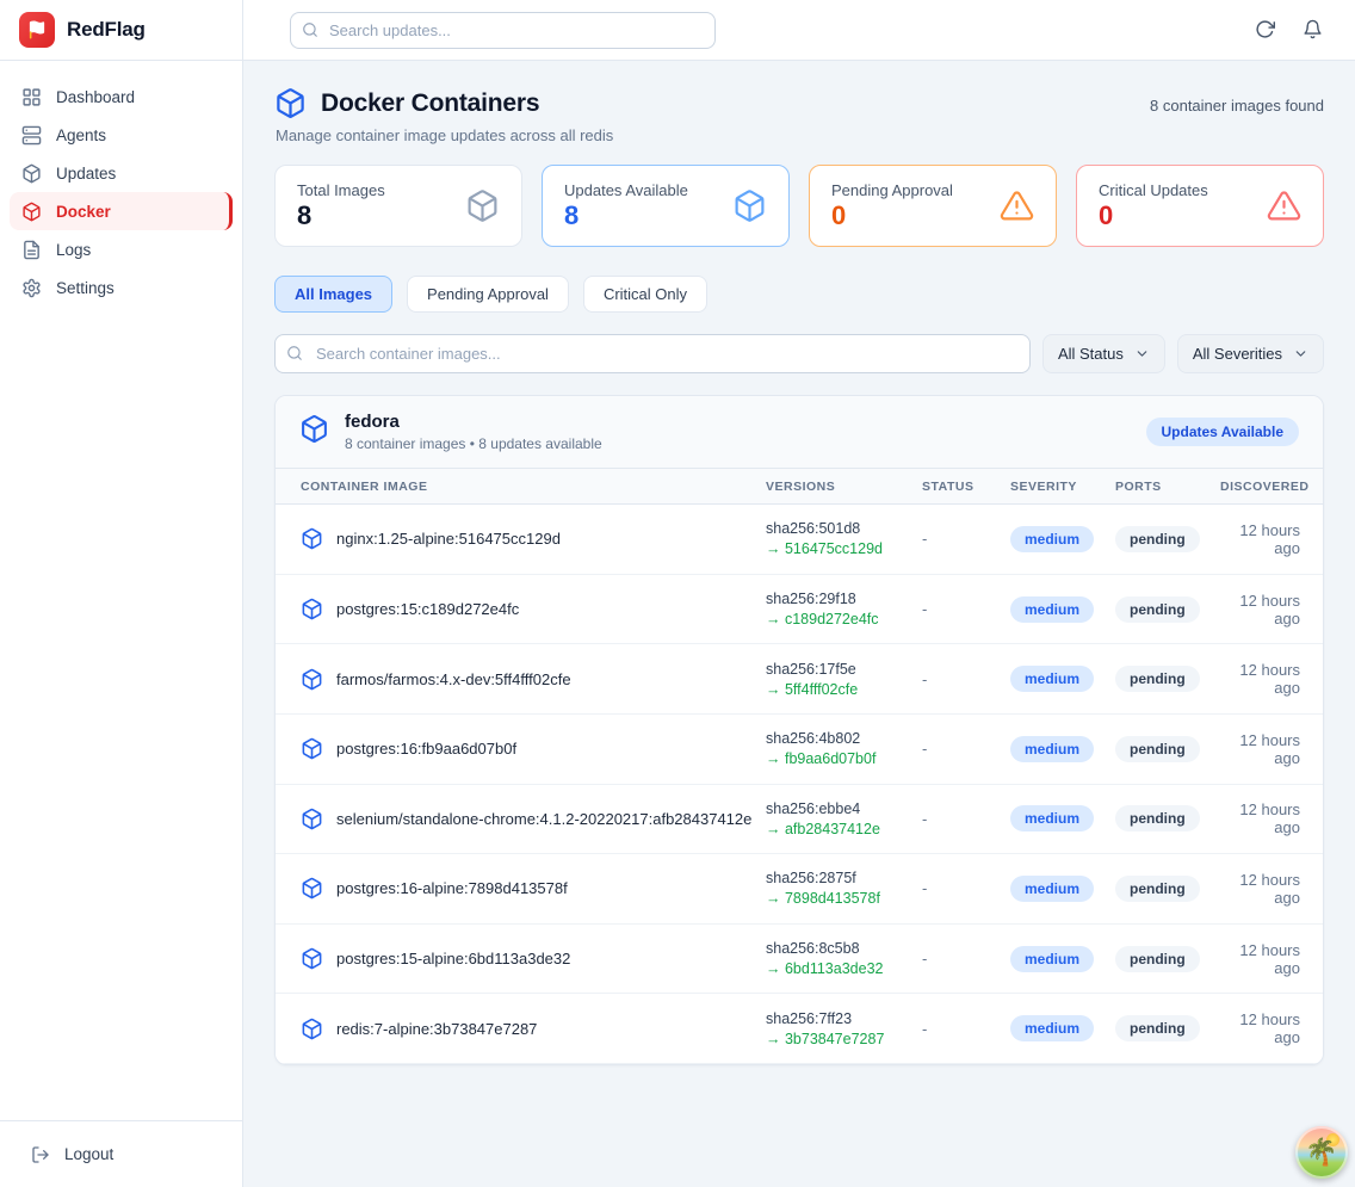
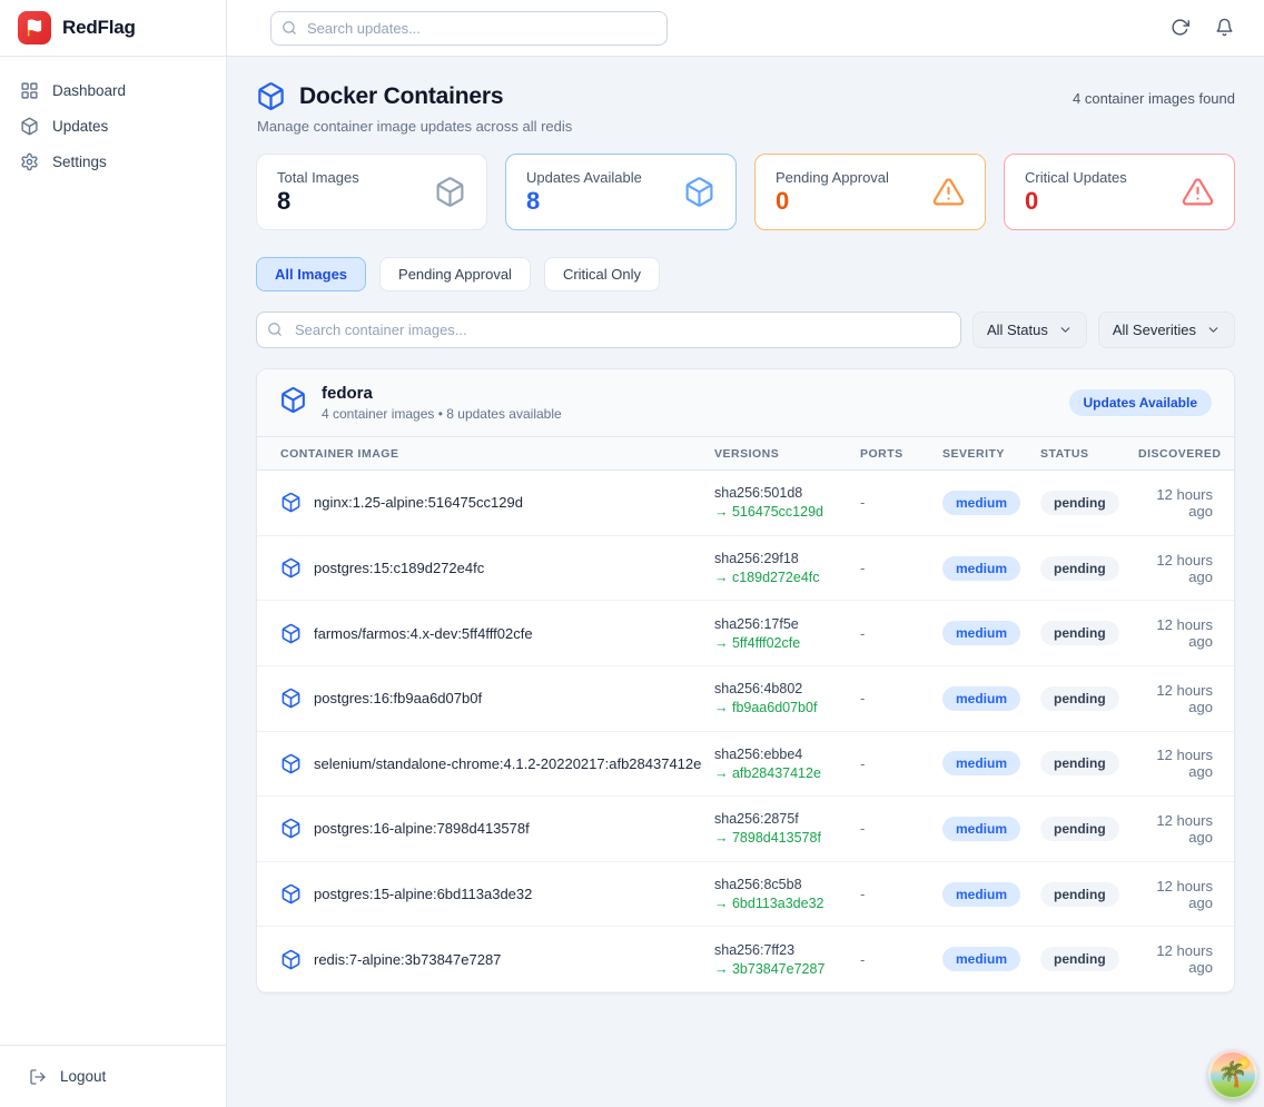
  RedFlag
  Dashboard
- Agents
  Updates
- Docker
- Logs
  Settings
  Logout
  Search updates...
  Docker Containers
- 8 container images found
+ 4 container images found
  Manage container image updates across all redis
  Total Images
  8
  Updates Available
  8
  Pending Approval
  0
  Critical Updates
  0
  All Images
  Pending Approval
  Critical Only
  Search container images...
  All Status
  All Severities
  fedora
- 8 container images • 8 updates available
+ 4 container images • 8 updates available
  Updates Available
  CONTAINER IMAGE
  VERSIONS
- STATUS
+ PORTS
  SEVERITY
- PORTS
+ STATUS
  DISCOVERED
  nginx:1.25-alpine:516475cc129d
  sha256:501d8
  → 516475cc129d
  -
  medium
  pending
  12 hours ago
  postgres:15:c189d272e4fc
  sha256:29f18
  → c189d272e4fc
  -
  medium
  pending
  12 hours ago
  farmos/farmos:4.x-dev:5ff4fff02cfe
  sha256:17f5e
  → 5ff4fff02cfe
  -
  medium
  pending
  12 hours ago
  postgres:16:fb9aa6d07b0f
  sha256:4b802
  → fb9aa6d07b0f
  -
  medium
  pending
  12 hours ago
  selenium/standalone-chrome:4.1.2-20220217:afb28437412e
  sha256:ebbe4
  → afb28437412e
  -
  medium
  pending
  12 hours ago
  postgres:16-alpine:7898d413578f
  sha256:2875f
  → 7898d413578f
  -
  medium
  pending
  12 hours ago
  postgres:15-alpine:6bd113a3de32
  sha256:8c5b8
  → 6bd113a3de32
  -
  medium
  pending
  12 hours ago
  redis:7-alpine:3b73847e7287
  sha256:7ff23
  → 3b73847e7287
  -
  medium
  pending
  12 hours ago
  🌴
